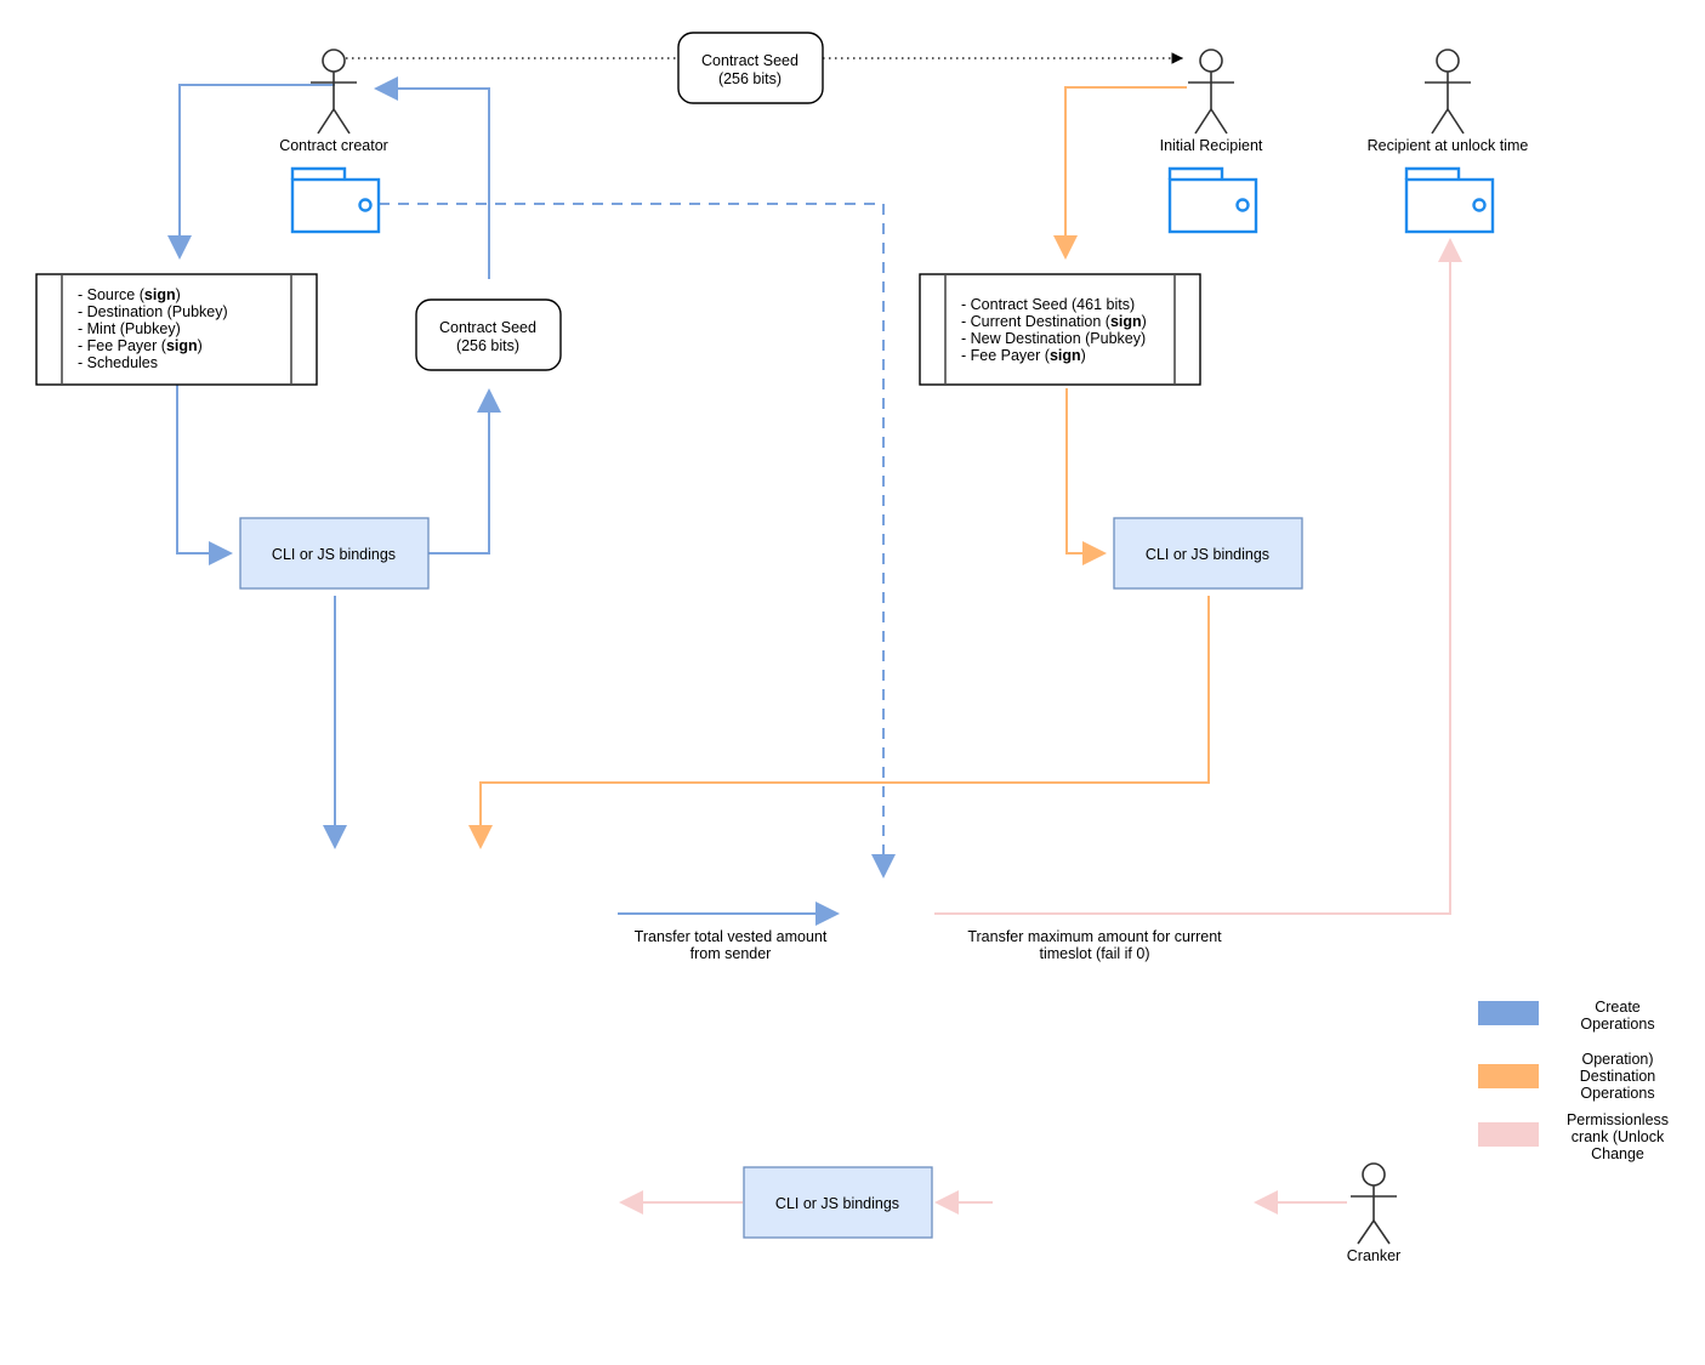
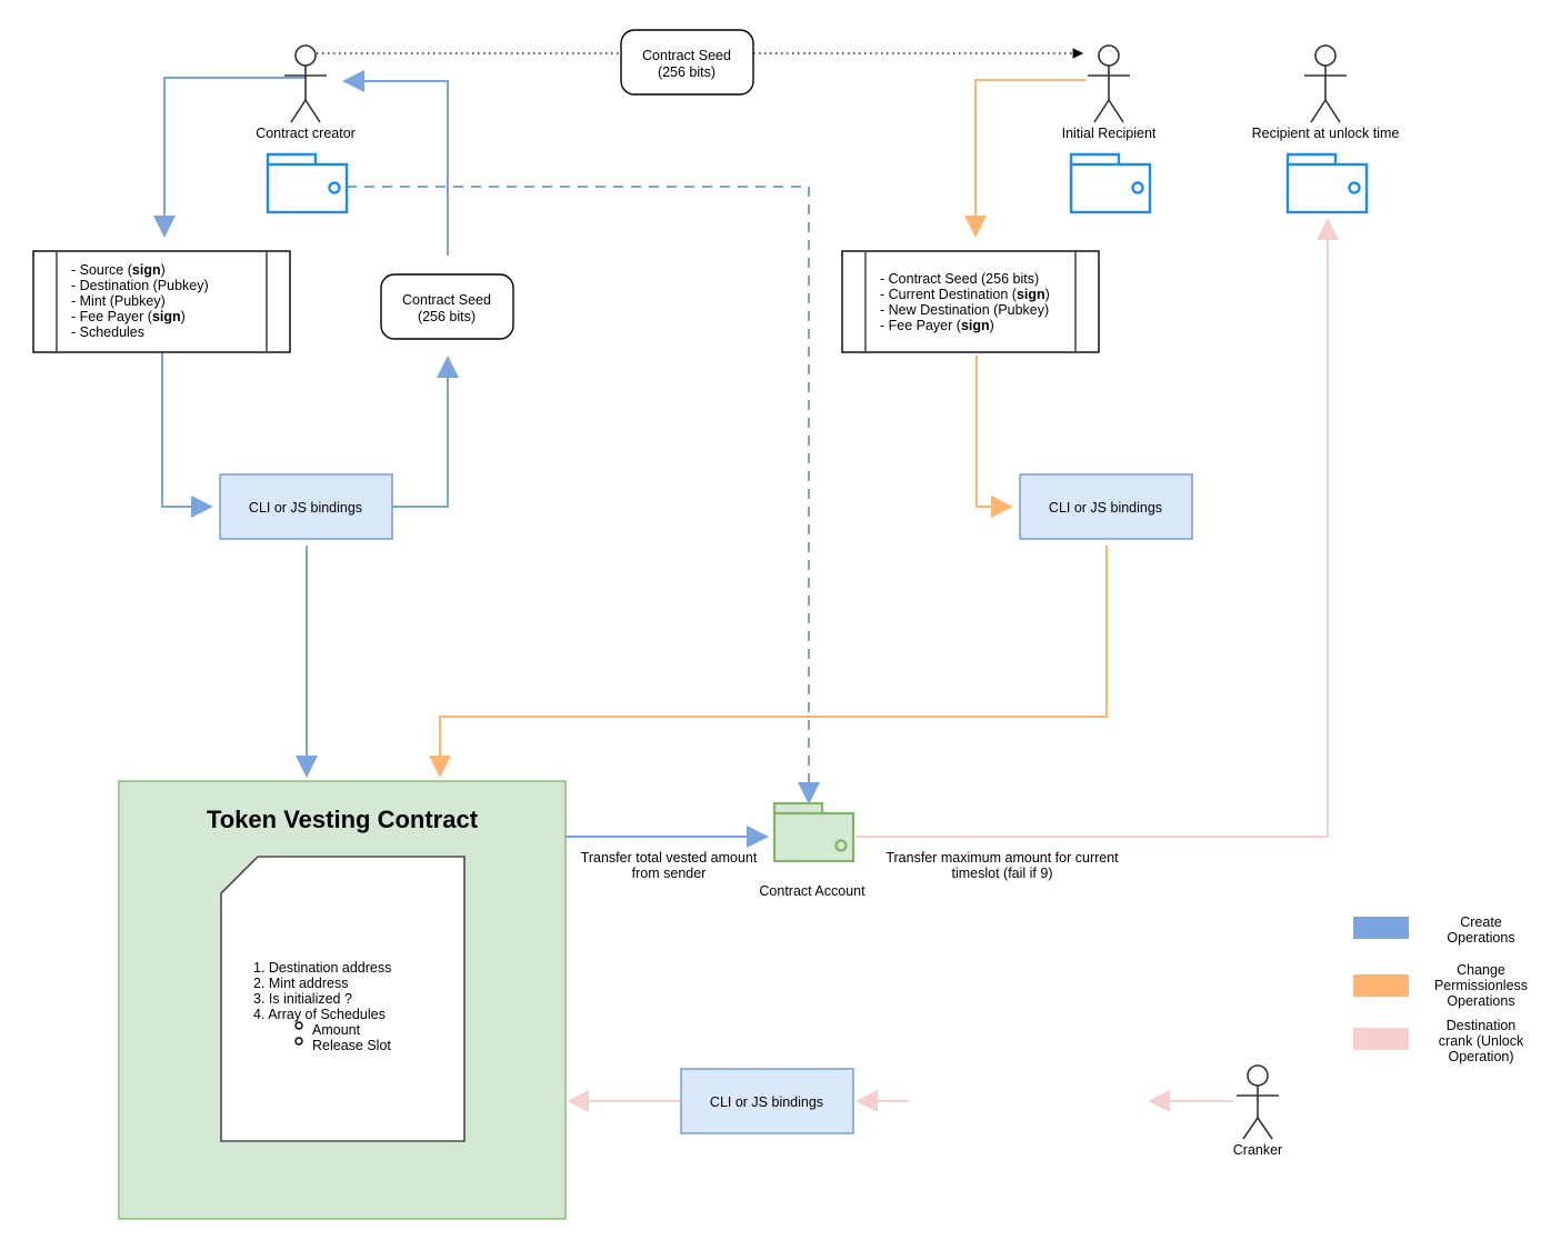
  Contract creator
  Initial Recipient
  Recipient at unlock time
  Contract Seed
  (256 bits)
  - Source (sign)
  - Destination (Pubkey)
  - Mint (Pubkey)
  - Fee Payer (sign)
  - Schedules
  Contract Seed
  (256 bits)
- - Contract Seed (461 bits)
+ - Contract Seed (256 bits)
  - Current Destination (sign)
  - New Destination (Pubkey)
  - Fee Payer (sign)
  CLI or JS bindings
  CLI or JS bindings
+ Token Vesting Contract
+ 1. Destination address
+ 2. Mint address
+ 4. Array of Schedules
+ 3. Is initialized ?
+ Amount
+ Release Slot
+ Contract Account
  Transfer total vested amount
  from sender
  Transfer maximum amount for current
- timeslot (fail if 0)
+ timeslot (fail if 9)
  CLI or JS bindings
  Cranker
  Create
  Operations
- Operation)
+ Change
- Destination
+ Permissionless
  Operations
- Permissionless
+ Destination
  crank (Unlock
- Change
+ Operation)
